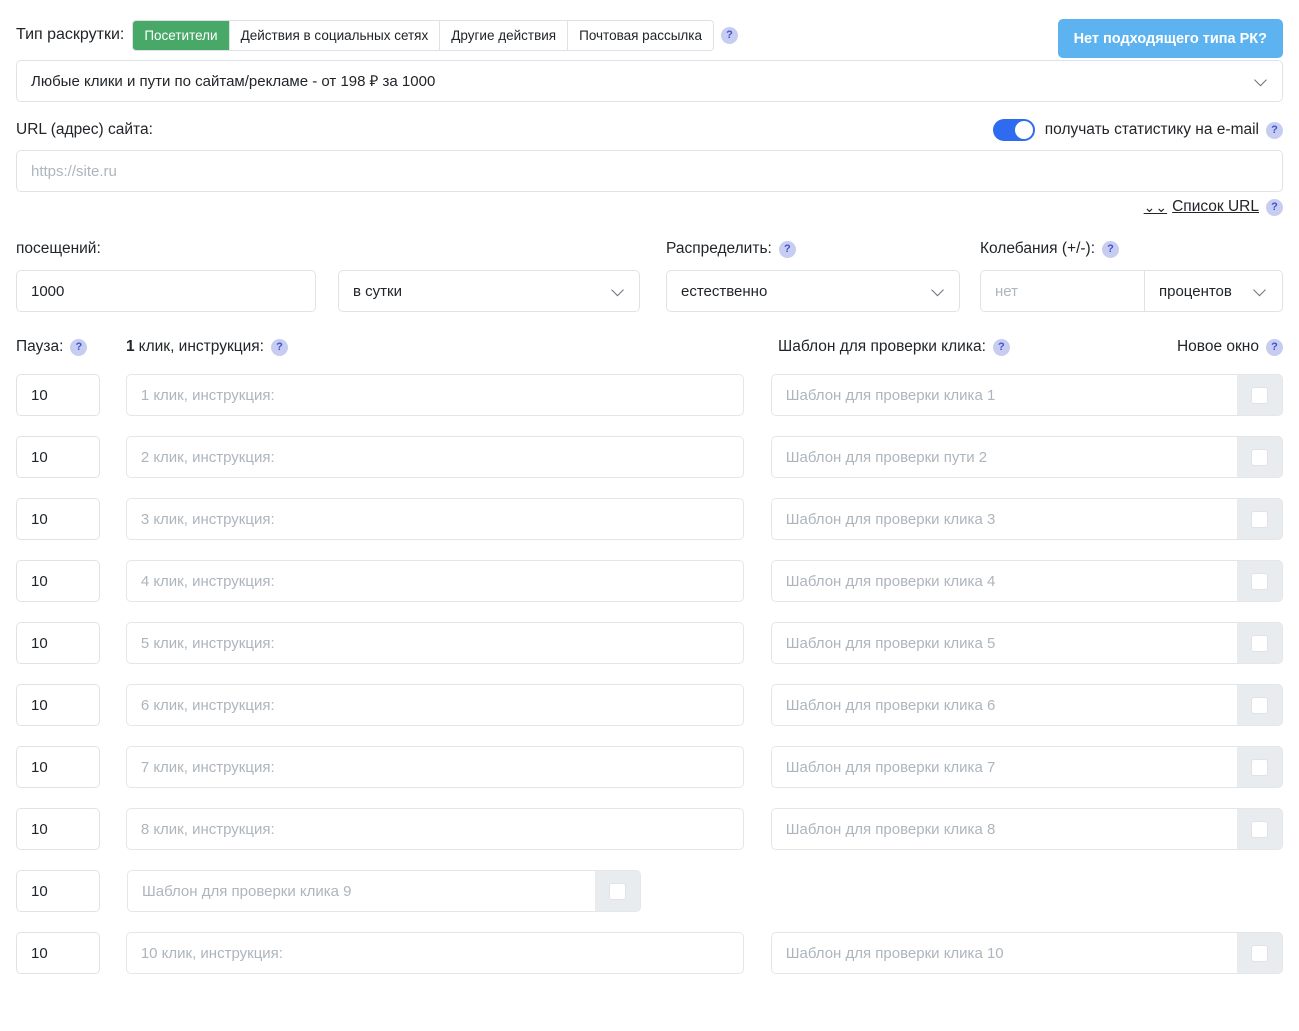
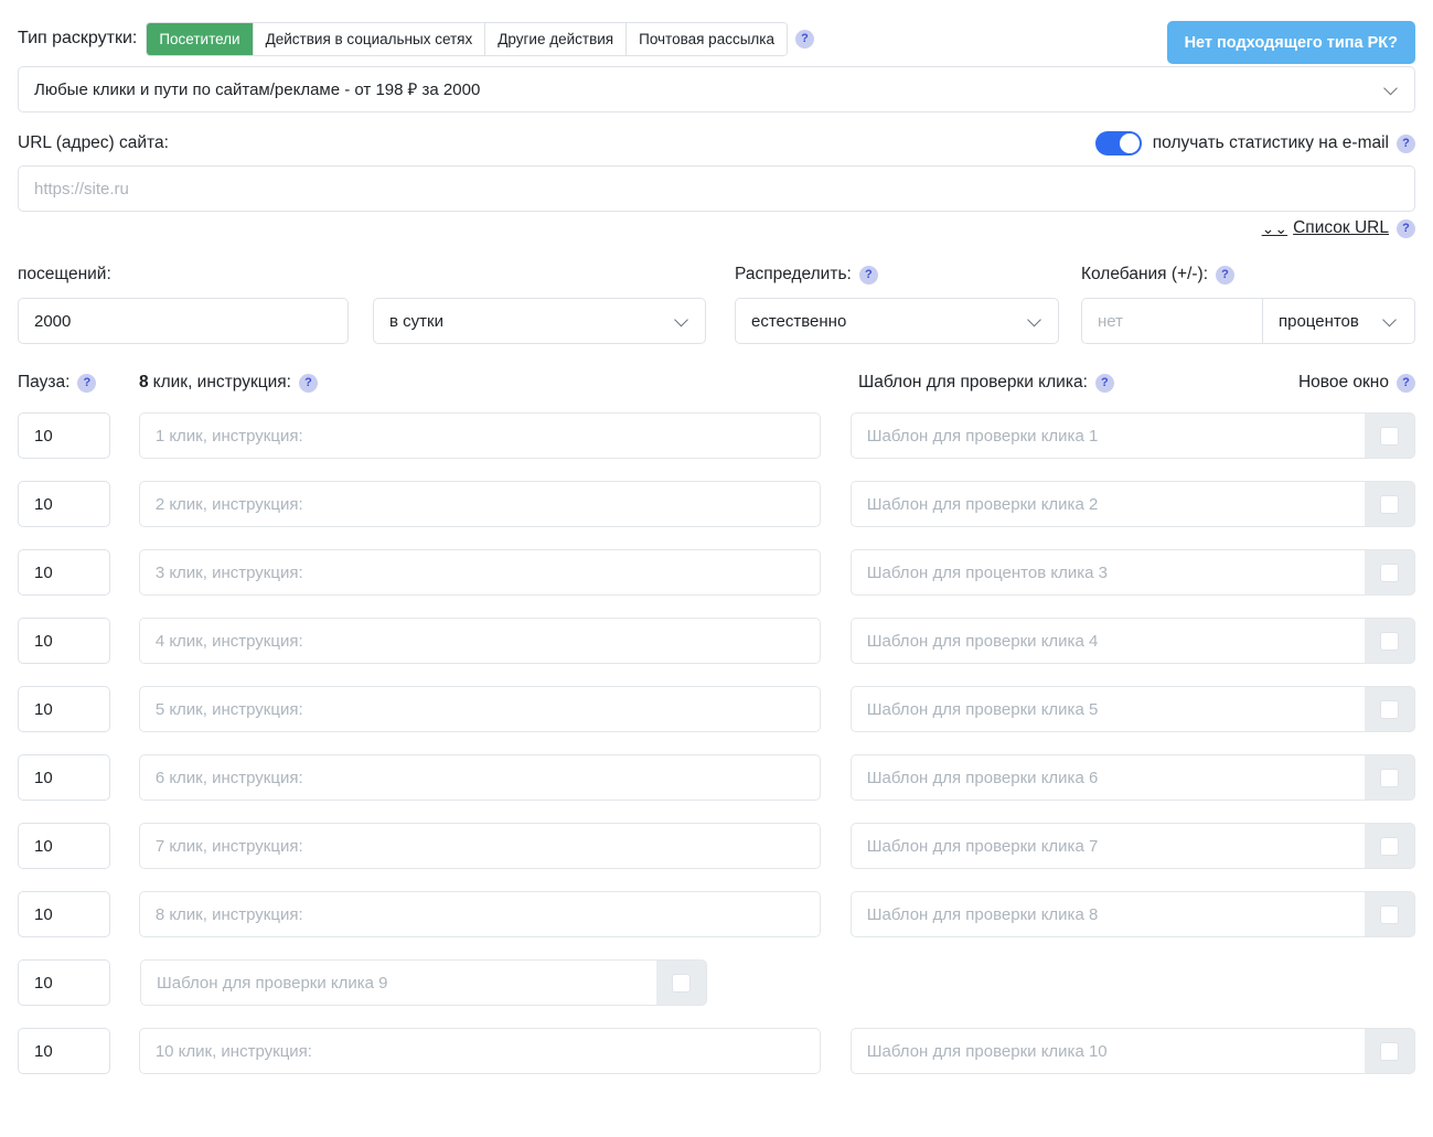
  Тип раскрутки:
  Посетители
  Действия в социальных сетях
  Другие действия
  Почтовая рассылка
  ?
  Нет подходящего типа РК?
- Любые клики и пути по сайтам/рекламе - от 198 ₽ за 1000
+ Любые клики и пути по сайтам/рекламе - от 198 ₽ за 2000
  URL (адрес) сайта:
  получать статистику на e-mail
  ?
  https://site.ru
  ⌄⌄
  Список URL
  ?
  посещений:
- 1000
+ 2000
  в сутки
  Распределить:
  ?
  естественно
  Колебания (+/-):
  ?
  нет
  процентов
  Пауза:
  ?
- 1
+ 8
  клик, инструкция:
  ?
  Шаблон для проверки клика:
  ?
  Новое окно
  ?
  10
  1 клик, инструкция:
  Шаблон для проверки клика 1
  10
  2 клик, инструкция:
- Шаблон для проверки пути 2
+ Шаблон для проверки клика 2
  10
  3 клик, инструкция:
- Шаблон для проверки клика 3
+ Шаблон для процентов клика 3
  10
  4 клик, инструкция:
  Шаблон для проверки клика 4
  10
  5 клик, инструкция:
  Шаблон для проверки клика 5
  10
  6 клик, инструкция:
  Шаблон для проверки клика 6
  10
  7 клик, инструкция:
  Шаблон для проверки клика 7
  10
  8 клик, инструкция:
  Шаблон для проверки клика 8
  10
  Шаблон для проверки клика 9
  10
  10 клик, инструкция:
  Шаблон для проверки клика 10
